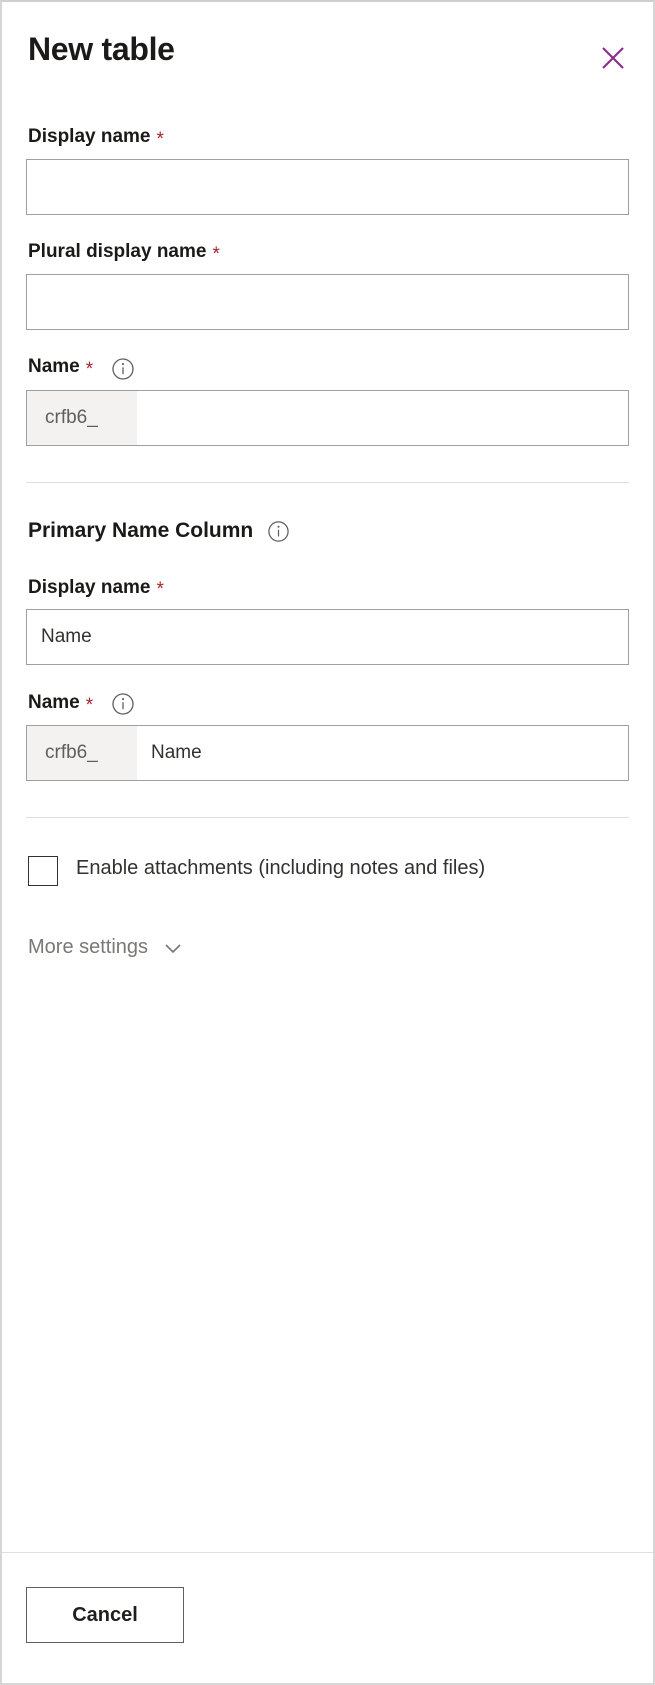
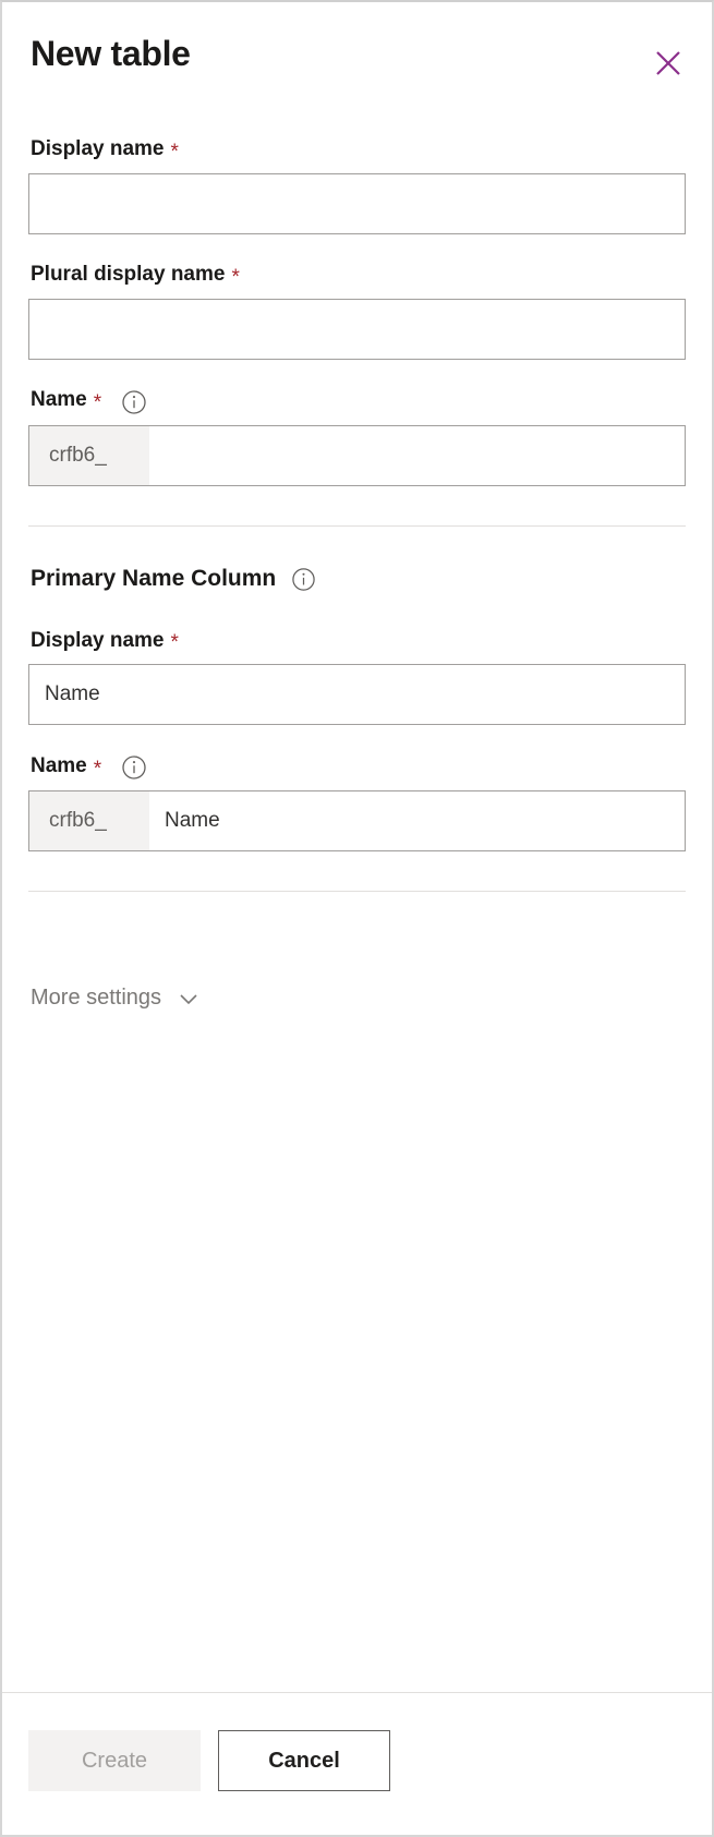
  New table
  Display name
  *
  Plural display name
  *
  Name
  *
  crfb6_
  Primary Name Column
  Display name
  *
  Name
  Name
  *
  crfb6_
  Name
- Enable attachments (including notes and files)
  More settings
+ Create
  Cancel
